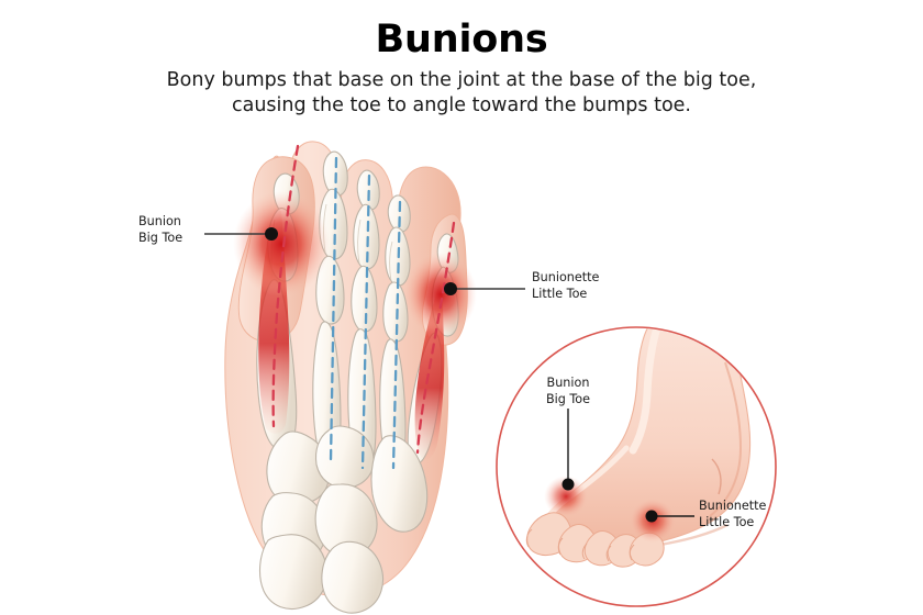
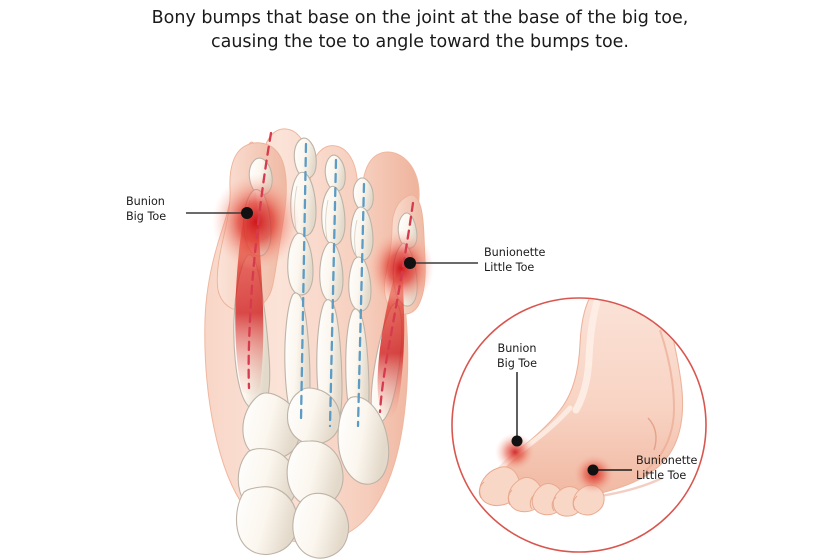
- Bunions
  Bony bumps that base on the joint at the base of the big toe,
  causing the toe to angle toward the bumps toe.
  Bunion
  Big Toe
  Bunionette
  Little Toe
  Bunion
  Big Toe
  Bunionette
  Little Toe
